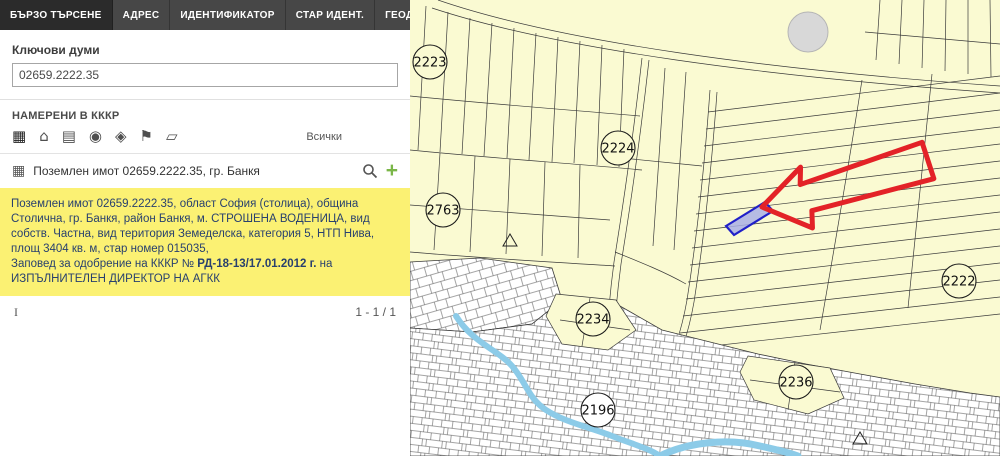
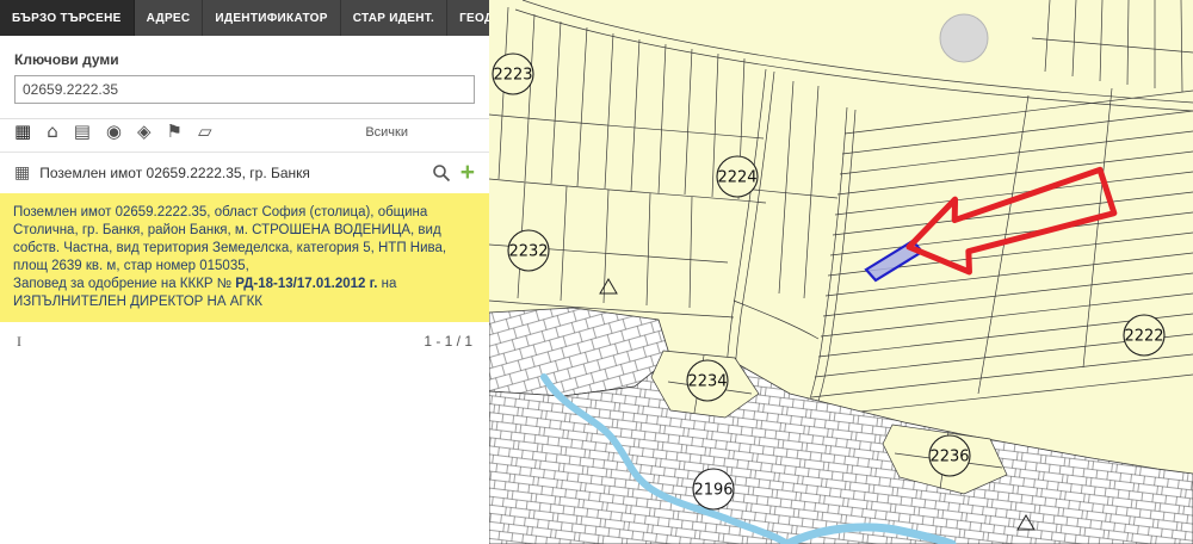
  БЪРЗО ТЪРСЕНЕ
  АДРЕС
  ИДЕНТИФИКАТОР
  СТАР ИДЕНТ.
  Ключови думи
  02659.2222.35
- НАМЕРЕНИ В КККР
  ▦
  ⌂
  ▤
  ◉
  ◈
  ⚑
  ▱
  Всички
  ▦
  Поземлен имот 02659.2222.35, гр. Банкя
  +
- Поземлен имот 02659.2222.35, област София (столица), община Столична, гр. Банкя, район Банкя, м. СТРОШЕНА ВОДЕНИЦА, вид собств. Частна, вид територия Земеделска, категория 5, НТП Нива, площ 3404 кв. м, стар номер 015035,
+ Поземлен имот 02659.2222.35, област София (столица), община Столична, гр. Банкя, район Банкя, м. СТРОШЕНА ВОДЕНИЦА, вид собств. Частна, вид територия Земеделска, категория 5, НТП Нива, площ 2639 кв. м, стар номер 015035,
  Заповед за одобрение на КККР № РД-18-13/17.01.2012 г. на ИЗПЪЛНИТЕЛЕН ДИРЕКТОР НА АГКК
  I
  1 - 1 / 1
  2223
  2224
- 2763
+ 2232
  2222
  2234
  2236
  2196
